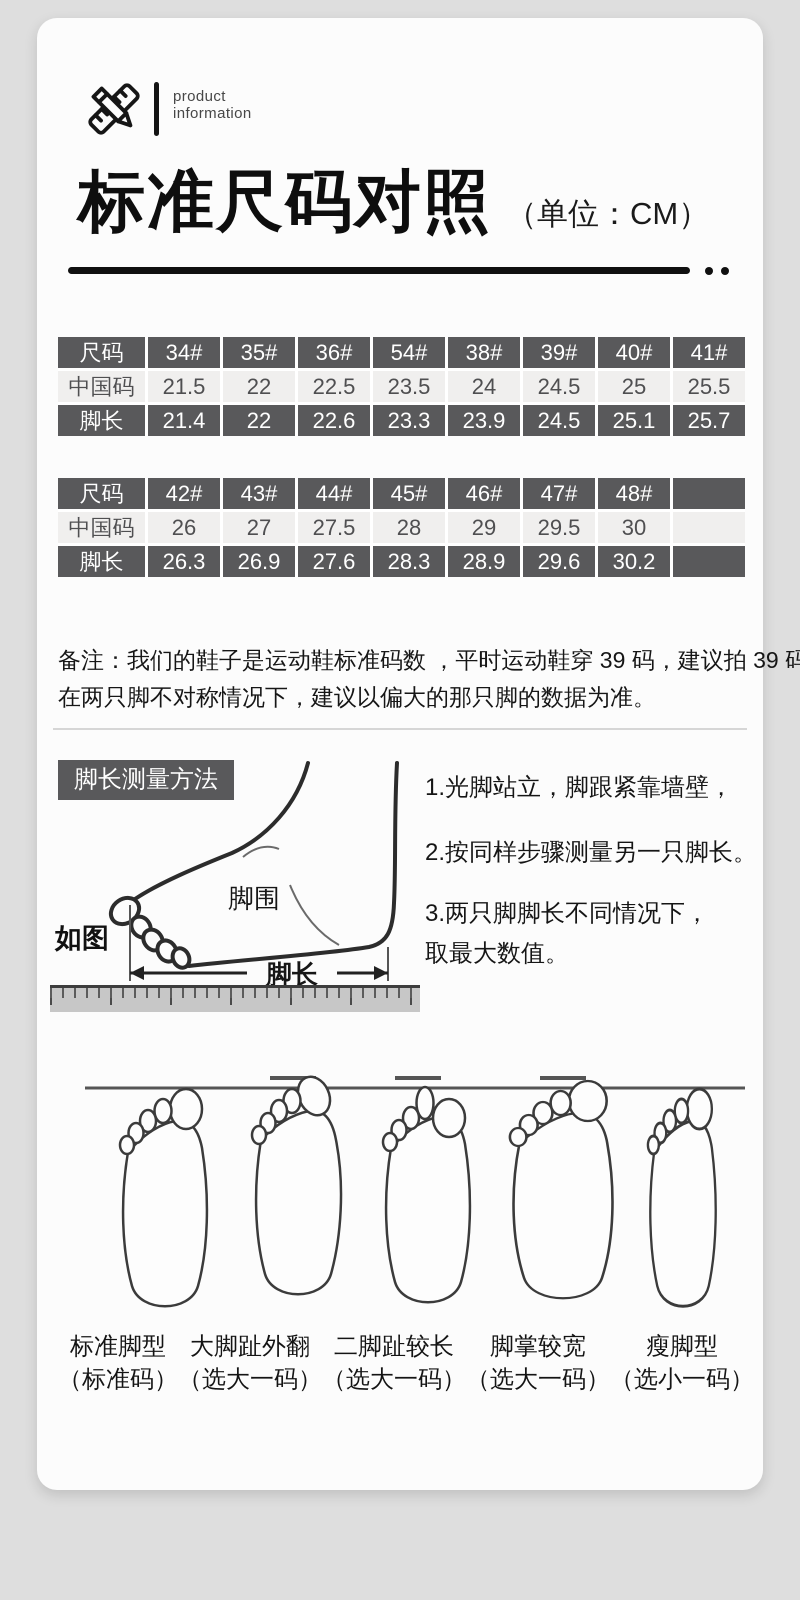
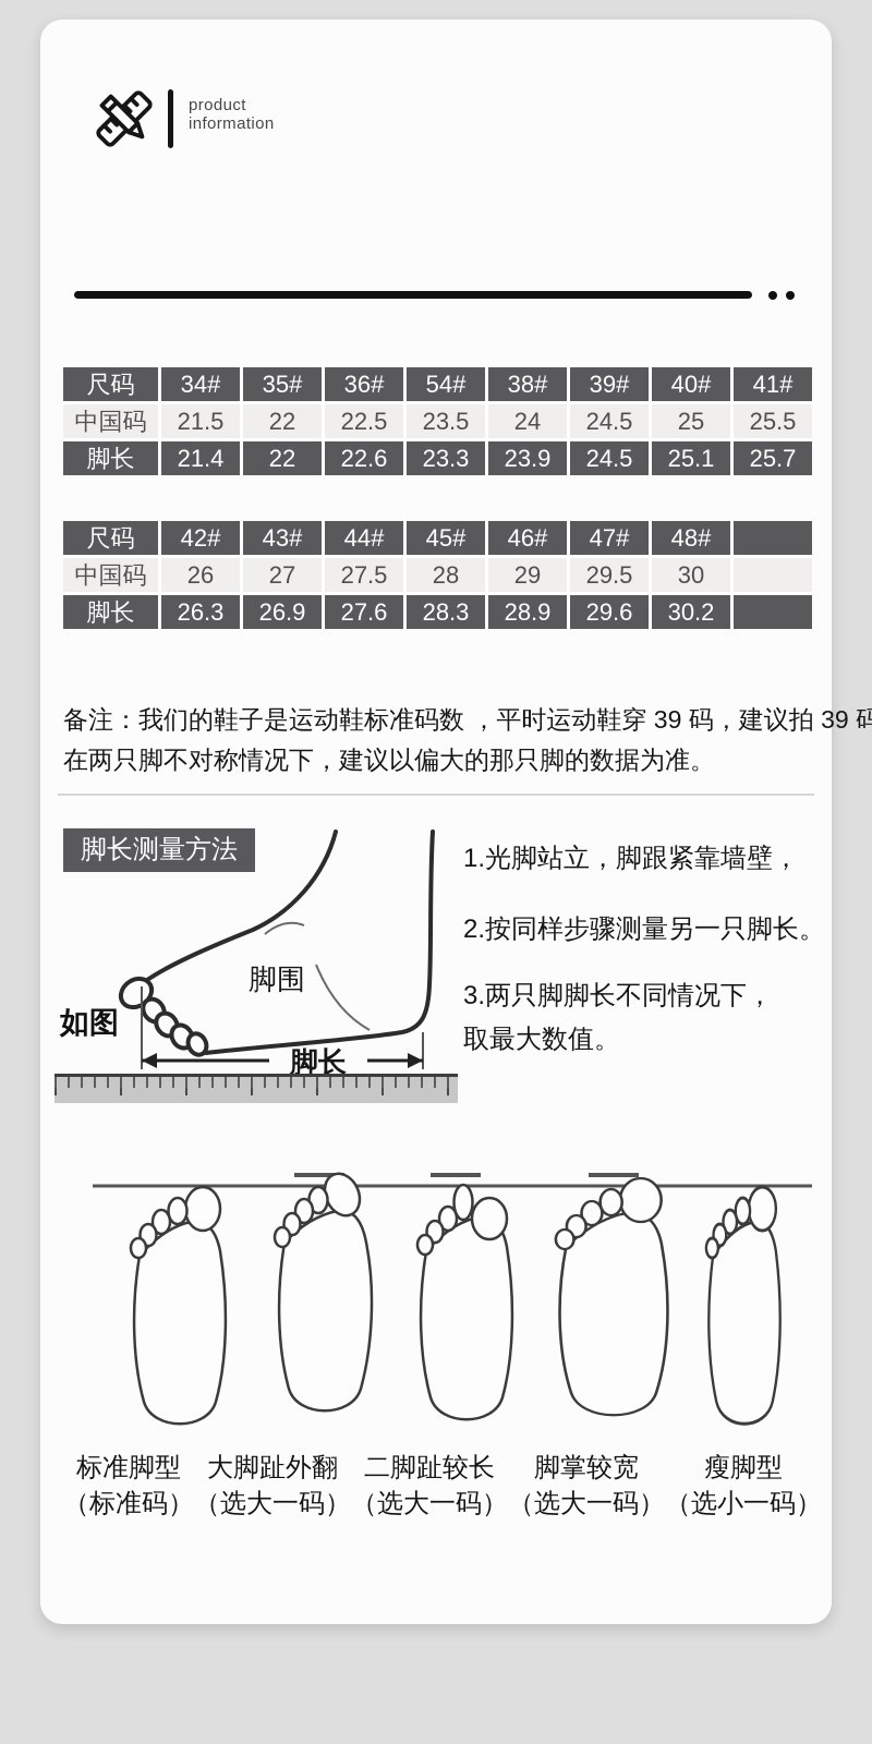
  product
  information
- 标准尺码对照
- （单位：CM）
  尺码
  34#
  35#
  36#
  54#
  38#
  39#
  40#
  41#
  中国码
  21.5
  22
  22.5
  23.5
  24
  24.5
  25
  25.5
  脚长
  21.4
  22
  22.6
  23.3
  23.9
  24.5
  25.1
  25.7
  尺码
  42#
  43#
  44#
  45#
  46#
  47#
  48#
  中国码
  26
  27
  27.5
  28
  29
  29.5
  30
  脚长
  26.3
  26.9
  27.6
  28.3
  28.9
  29.6
  30.2
  备注：我们的鞋子是运动鞋标准码数 ，平时运动鞋穿 39 码，建议拍 39 码
  在两只脚不对称情况下，建议以偏大的那只脚的数据为准。
  脚长测量方法
  脚围
  脚长
  如图
  1.光脚站立，脚跟紧靠墙壁，
  2.按同样步骤测量另一只脚长。
  3.两只脚脚长不同情况下，
  取最大数值。
  标准脚型
  （标准码）
  大脚趾外翻
  （选大一码）
  二脚趾较长
  （选大一码）
  脚掌较宽
  （选大一码）
  瘦脚型
  （选小一码）
